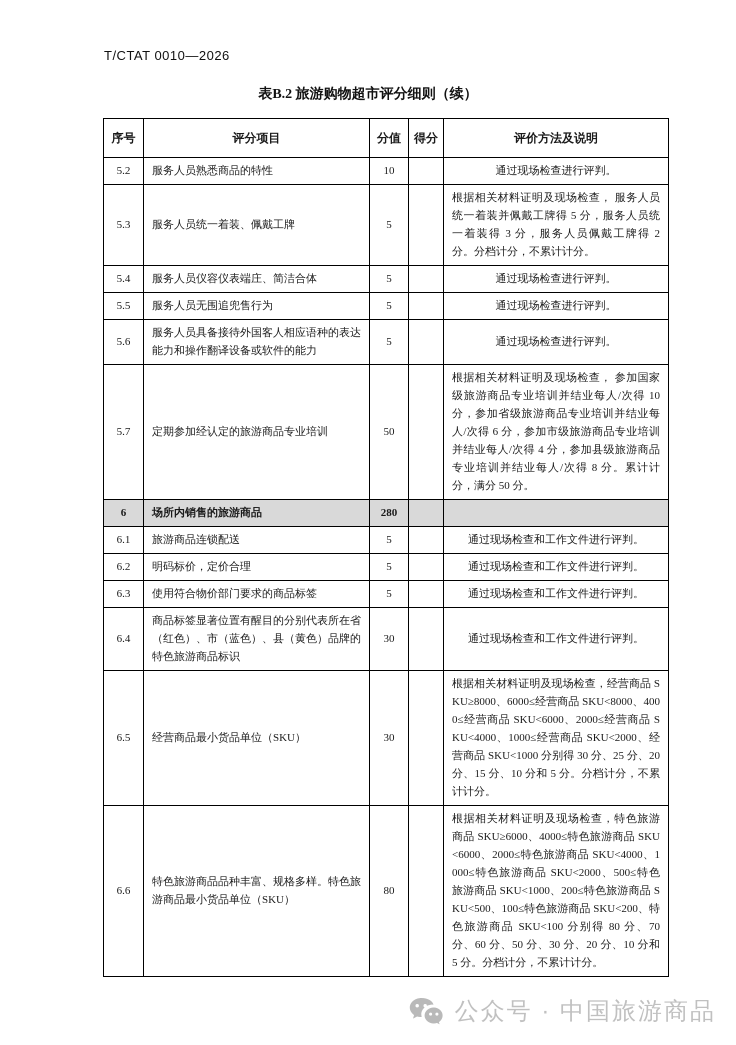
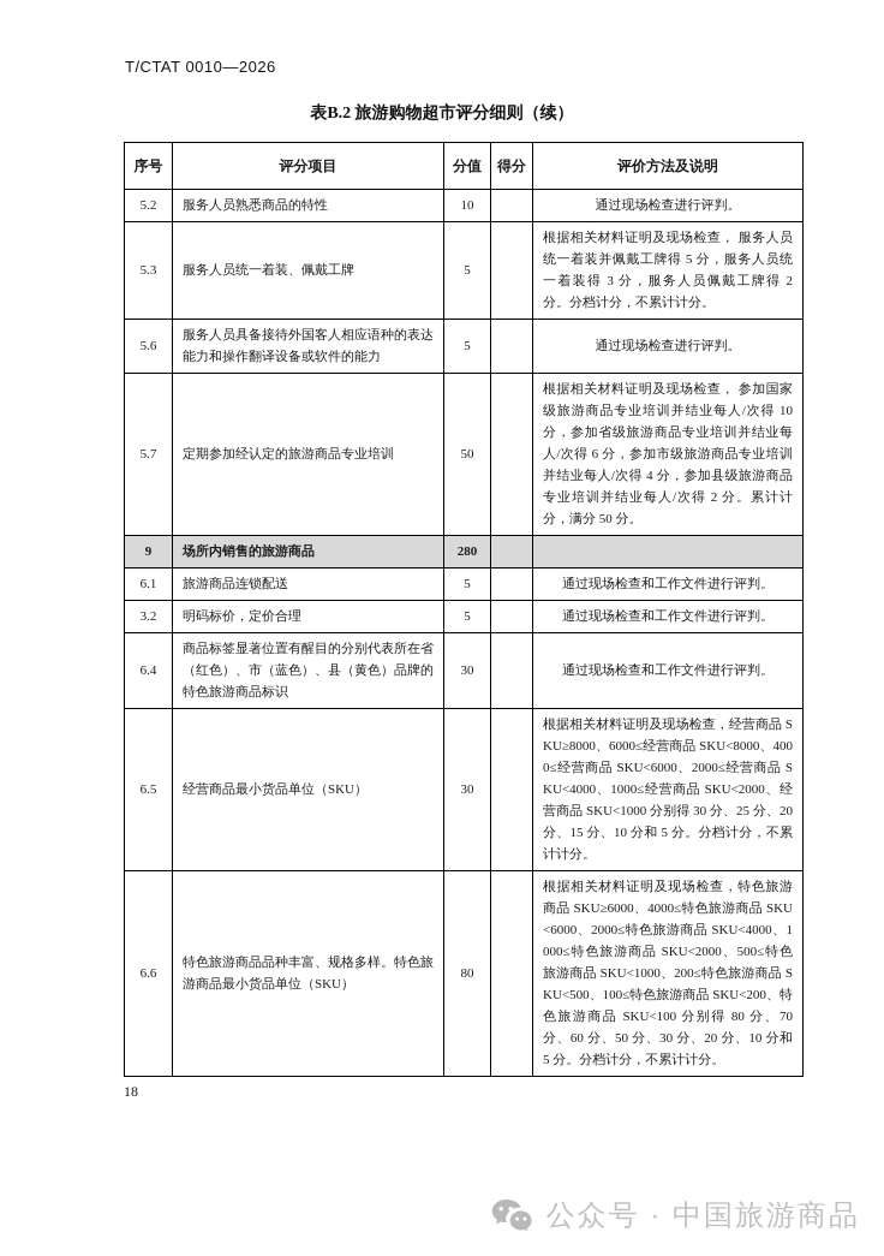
  T/CTAT 0010—2026
  表B.2 旅游购物超市评分细则（续）
  序号	评分项目	分值	得分	评价方法及说明
  5.2	服务人员熟悉商品的特性	10		通过现场检查进行评判。
  5.3	服务人员统一着装、佩戴工牌	5		根据相关材料证明及现场检查， 服务人员统一着装并佩戴工牌得 5 分，服务人员统一着装得 3 分，服务人员佩戴工牌得 2 分。分档计分，不累计计分。
- 5.4	服务人员仪容仪表端庄、简洁合体	5		通过现场检查进行评判。
- 5.5	服务人员无围追兜售行为	5		通过现场检查进行评判。
  5.6	服务人员具备接待外国客人相应语种的表达能力和操作翻译设备或软件的能力	5		通过现场检查进行评判。
- 5.7	定期参加经认定的旅游商品专业培训	50		根据相关材料证明及现场检查， 参加国家级旅游商品专业培训并结业每人/次得 10 分，参加省级旅游商品专业培训并结业每人/次得 6 分，参加市级旅游商品专业培训并结业每人/次得 4 分，参加县级旅游商品专业培训并结业每人/次得 8 分。累计计分，满分 50 分。
+ 5.7	定期参加经认定的旅游商品专业培训	50		根据相关材料证明及现场检查， 参加国家级旅游商品专业培训并结业每人/次得 10 分，参加省级旅游商品专业培训并结业每人/次得 6 分，参加市级旅游商品专业培训并结业每人/次得 4 分，参加县级旅游商品专业培训并结业每人/次得 2 分。累计计分，满分 50 分。
- 6	场所内销售的旅游商品	280
+ 9	场所内销售的旅游商品	280
  6.1	旅游商品连锁配送	5		通过现场检查和工作文件进行评判。
- 6.2	明码标价，定价合理	5		通过现场检查和工作文件进行评判。
+ 3.2	明码标价，定价合理	5		通过现场检查和工作文件进行评判。
- 6.3	使用符合物价部门要求的商品标签	5		通过现场检查和工作文件进行评判。
  6.4	商品标签显著位置有醒目的分别代表所在省（红色）、市（蓝色）、县（黄色）品牌的特色旅游商品标识	30		通过现场检查和工作文件进行评判。
  6.5	经营商品最小货品单位（SKU）	30		根据相关材料证明及现场检查，经营商品 SKU≥8000、6000≤经营商品 SKU<8000、4000≤经营商品 SKU<6000、2000≤经营商品 SKU<4000、1000≤经营商品 SKU<2000、经营商品 SKU<1000 分别得 30 分、25 分、20 分、15 分、10 分和 5 分。分档计分，不累计计分。
  6.6	特色旅游商品品种丰富、规格多样。特色旅游商品最小货品单位（SKU）	80		根据相关材料证明及现场检查，特色旅游商品 SKU≥6000、4000≤特色旅游商品 SKU<6000、2000≤特色旅游商品 SKU<4000、1000≤特色旅游商品 SKU<2000、500≤特色旅游商品 SKU<1000、200≤特色旅游商品 SKU<500、100≤特色旅游商品 SKU<200、特色旅游商品 SKU<100 分别得 80 分、70 分、60 分、50 分、30 分、20 分、10 分和 5 分。分档计分，不累计计分。
+ 18
  公众号 · 中国旅游商品
